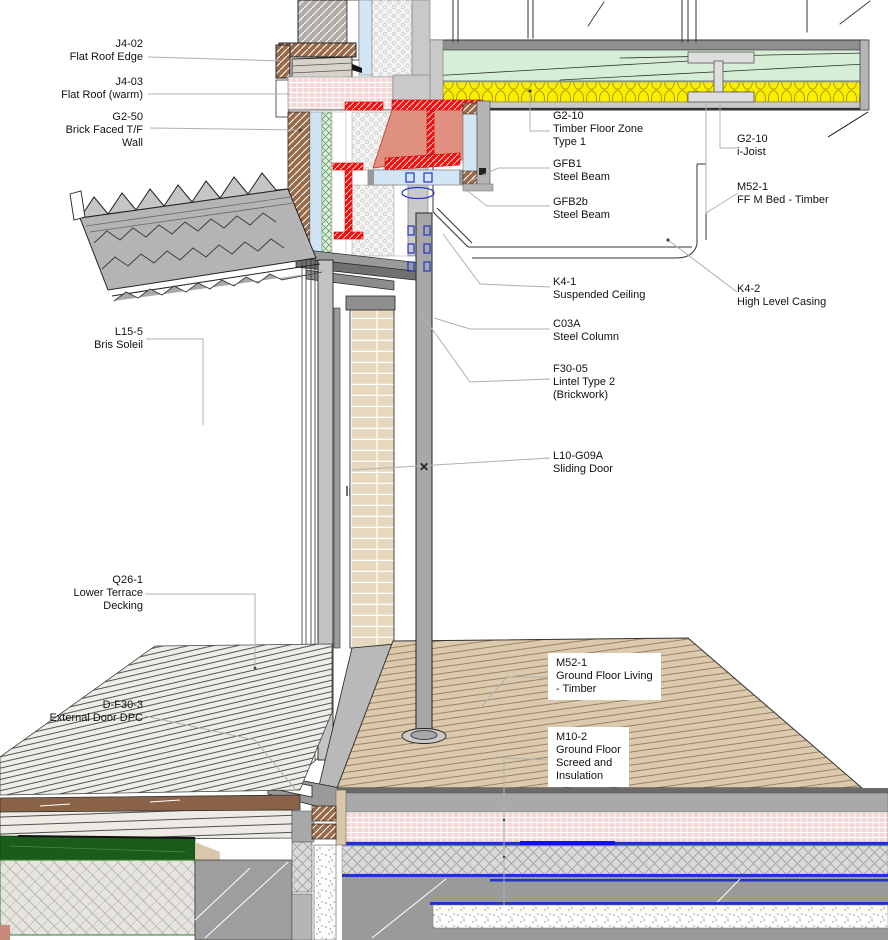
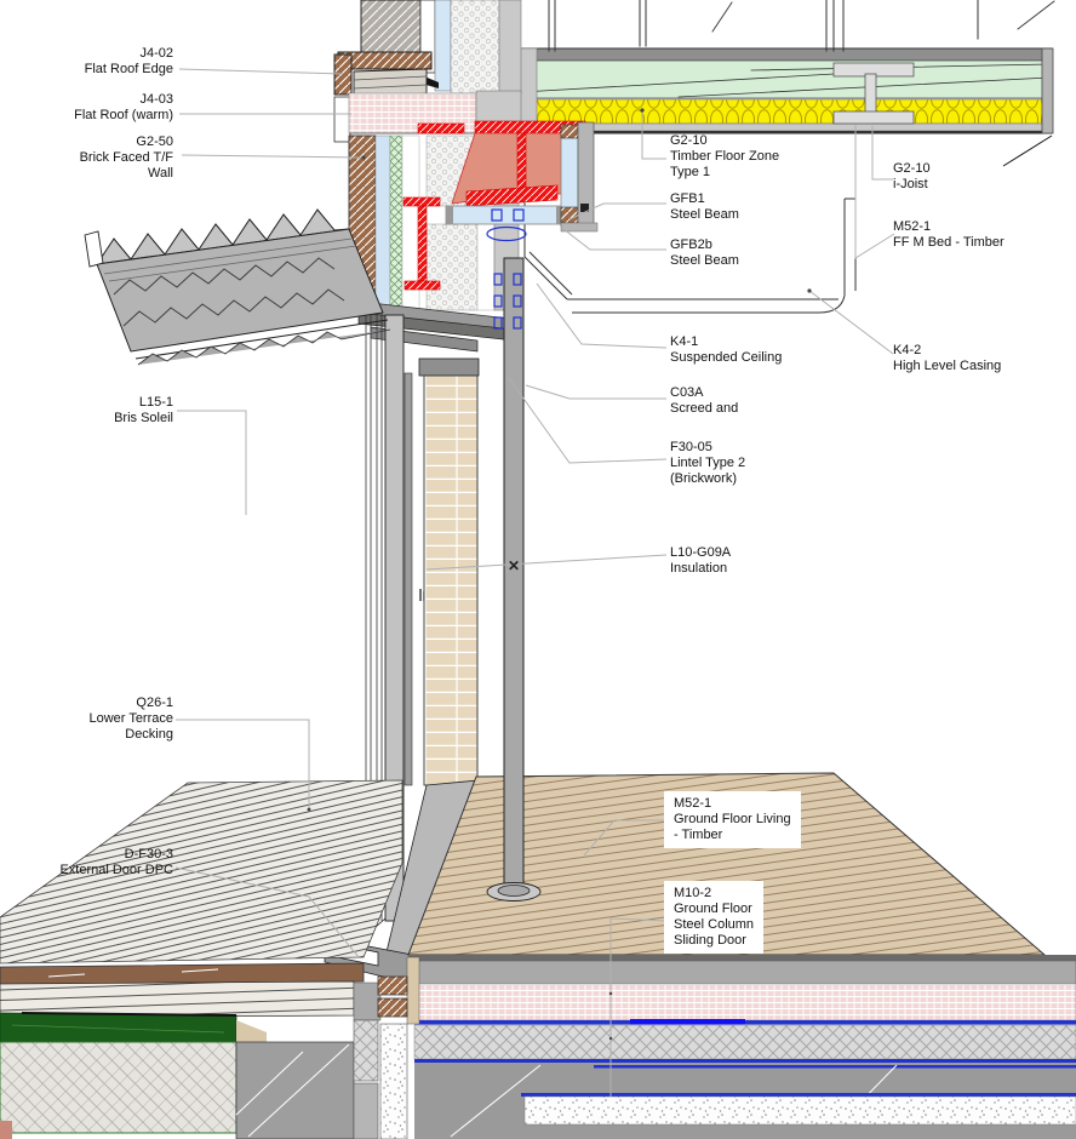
  ✕
  J4-02
  Flat Roof Edge
  J4-03
  Flat Roof (warm)
  G2-50
  Brick Faced T/F
  Wall
- L15-5
+ L15-1
  Bris Soleil
  Q26-1
  Lower Terrace
  Decking
  D-F30-3
  External Door DPC
  G2-10
  Timber Floor Zone
  Type 1
  GFB1
  Steel Beam
  GFB2b
  Steel Beam
  K4-1
  Suspended Ceiling
  C03A
- Steel Column
+ Screed and
  F30-05
  Lintel Type 2
  (Brickwork)
  L10-G09A
- Sliding Door
+ Insulation
  M52-1
  Ground Floor Living
  - Timber
  M10-2
  Ground Floor
- Screed and
+ Steel Column
- Insulation
+ Sliding Door
  G2-10
  i-Joist
  M52-1
  FF M Bed - Timber
  K4-2
  High Level Casing
